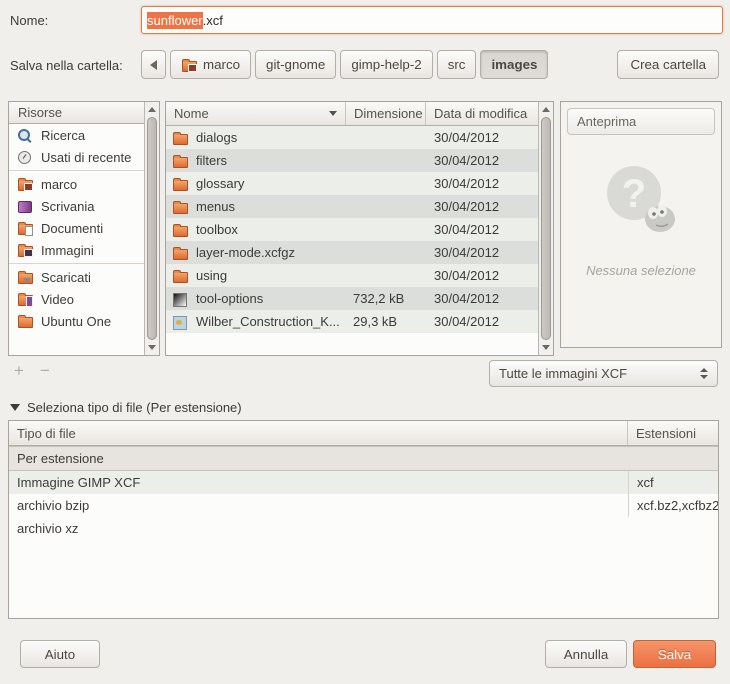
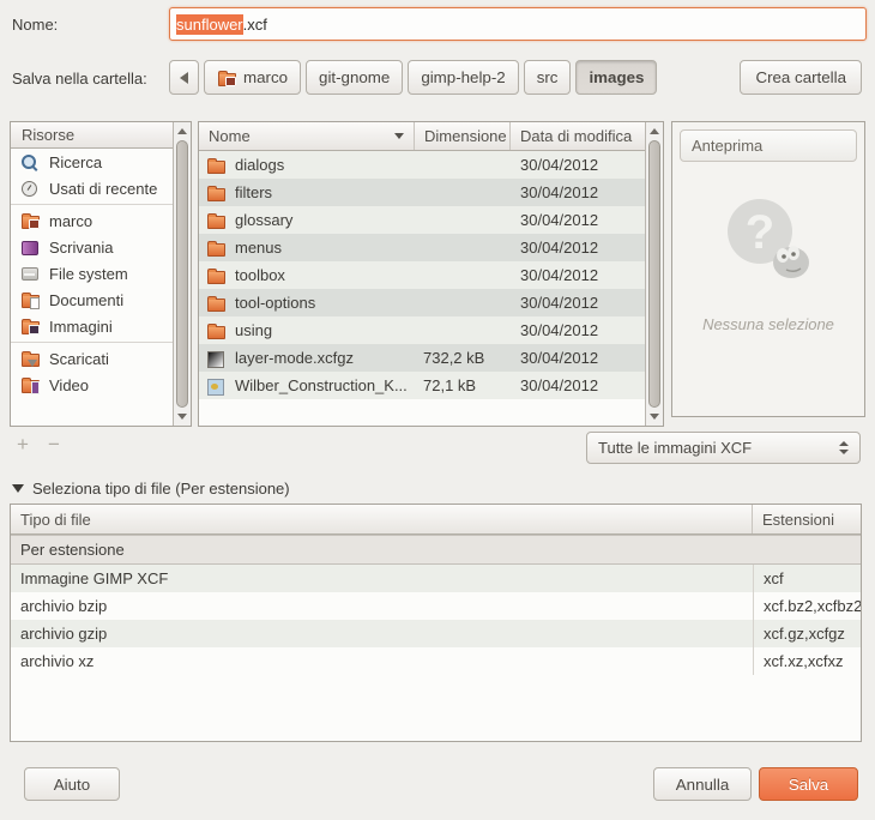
  Nome:
  sunflower
  .xcf
  Salva nella cartella:
  marco
  git-gnome
  gimp-help-2
  src
  images
  Crea cartella
  Risorse
  Ricerca
  Usati di recente
  marco
  Scrivania
+ File system
  Documenti
  Immagini
  Scaricati
  Video
- Ubuntu One
  +
  −
  Nome
  Dimensione
  Data di modifica
  dialogs
  30/04/2012
  filters
  30/04/2012
  glossary
  30/04/2012
  menus
  30/04/2012
  toolbox
  30/04/2012
- layer-mode.xcfgz
+ tool-options
  30/04/2012
  using
  30/04/2012
- tool-options
+ layer-mode.xcfgz
  732,2 kB
  30/04/2012
  Wilber_Construction_K...
- 29,3 kB
+ 72,1 kB
  30/04/2012
  Anteprima
  ?
  Nessuna selezione
  Tutte le immagini XCF
  Seleziona tipo di file (Per estensione)
  Tipo di file
  Estensioni
  Per estensione
  Immagine GIMP XCF
  xcf
  archivio bzip
  xcf.bz2,xcfbz2
+ archivio gzip
+ xcf.gz,xcfgz
  archivio xz
+ xcf.xz,xcfxz
  Aiuto
  Annulla
  Salva
